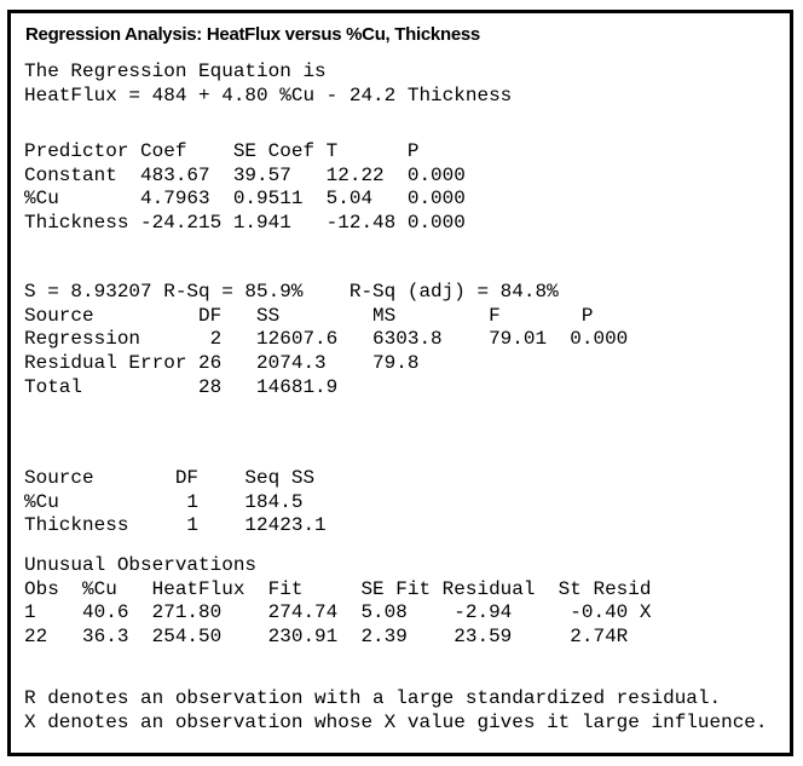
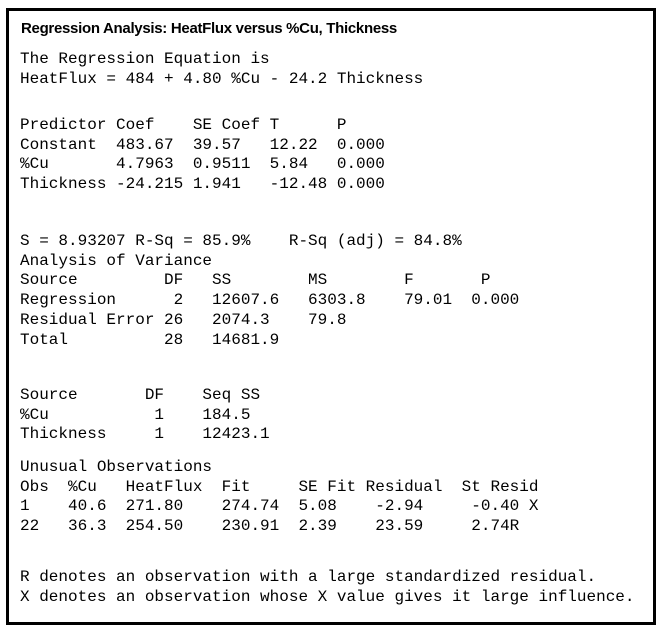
  Regression Analysis: HeatFlux versus %Cu, Thickness
  The Regression Equation is
  HeatFlux = 484 + 4.80 %Cu - 24.2 Thickness
  Predictor Coef SE Coef T P
  Constant 483.67 39.57 12.22 0.000
- %Cu 4.7963 0.9511 5.04 0.000
+ %Cu 4.7963 0.9511 5.84 0.000
  Thickness -24.215 1.941 -12.48 0.000
  S = 8.93207 R-Sq = 85.9% R-Sq (adj) = 84.8%
+ Analysis of Variance
  Source DF SS MS F P
  Regression 2 12607.6 6303.8 79.01 0.000
  Residual Error 26 2074.3 79.8
  Total 28 14681.9
  Source DF Seq SS
  %Cu 1 184.5
  Thickness 1 12423.1
  Unusual Observations
  Obs %Cu HeatFlux Fit SE Fit Residual St Resid
  1 40.6 271.80 274.74 5.08 -2.94 -0.40 X
  22 36.3 254.50 230.91 2.39 23.59 2.74R
  R denotes an observation with a large standardized residual.
  X denotes an observation whose X value gives it large influence.
